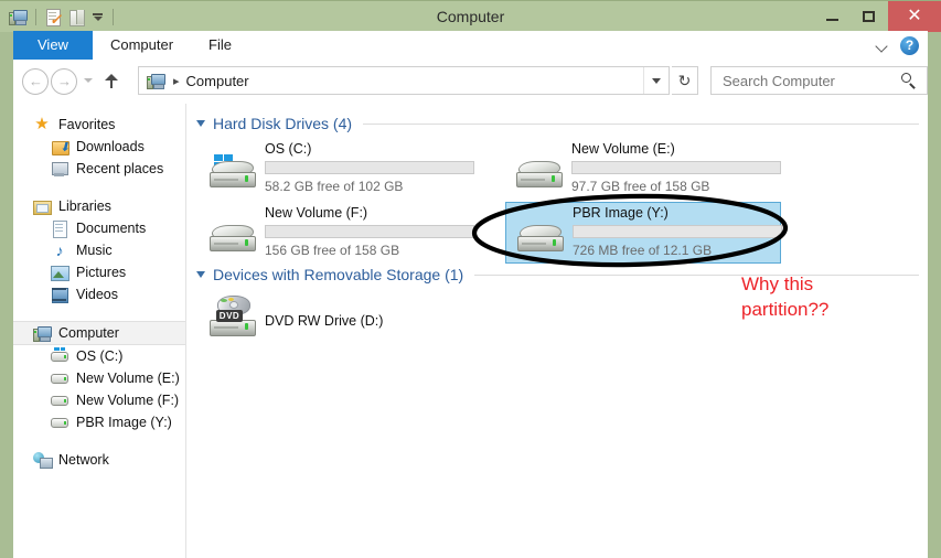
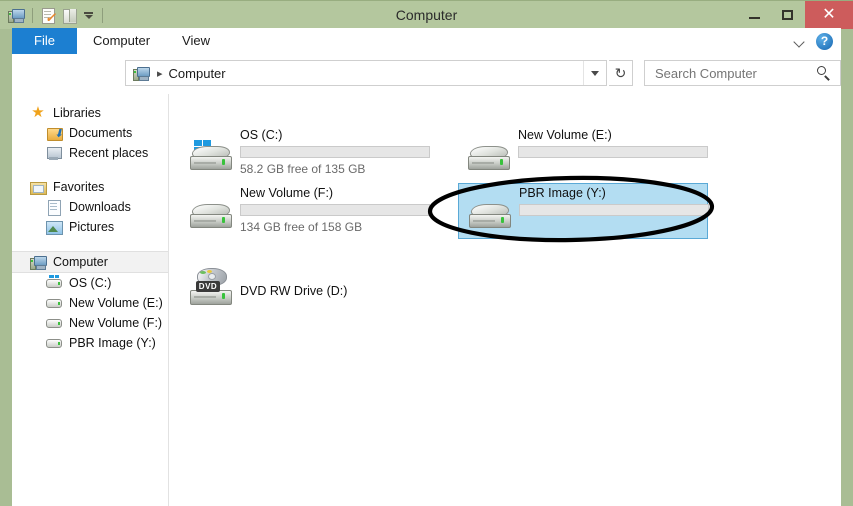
  Computer
  ✓
  ✕
- View
+ File
  Computer
- File
+ View
  ?
- ←
- →
  ▸
  Computer
  ↻
  Search Computer
  ★
- Favorites
+ Libraries
  ⬇
- Downloads
+ Documents
  Recent places
- Libraries
+ Favorites
- Documents
+ Downloads
- ♪
- Music
  Pictures
- Videos
  Computer
  OS (C:)
  New Volume (E:)
  New Volume (F:)
  PBR Image (Y:)
- Network
- Hard Disk Drives (4)
  OS (C:)
- 58.2 GB free of 102 GB
+ 58.2 GB free of 135 GB
  New Volume (E:)
- 97.7 GB free of 158 GB
  New Volume (F:)
- 156 GB free of 158 GB
+ 134 GB free of 158 GB
  PBR Image (Y:)
- 726 MB free of 12.1 GB
- Devices with Removable Storage (1)
  DVD
  DVD RW Drive (D:)
- Why this
- partition??
